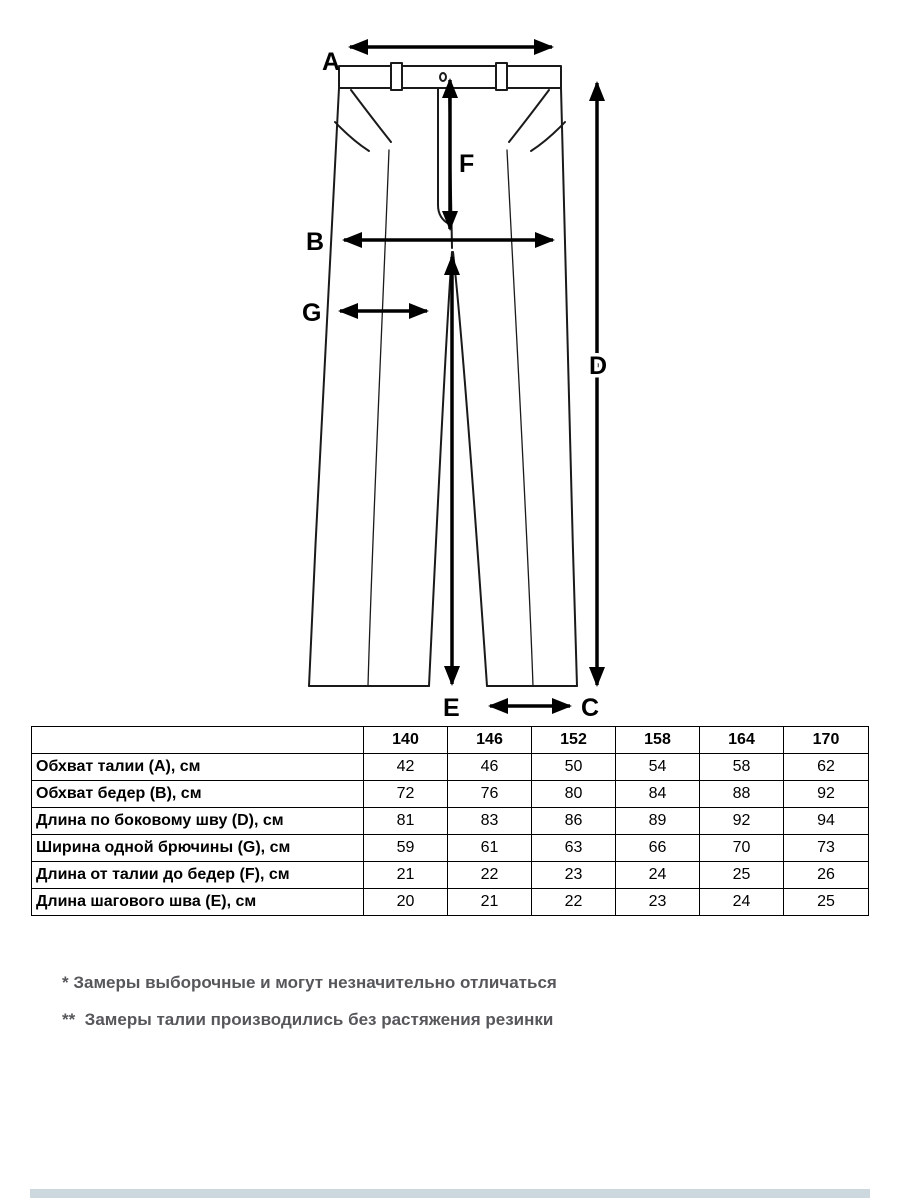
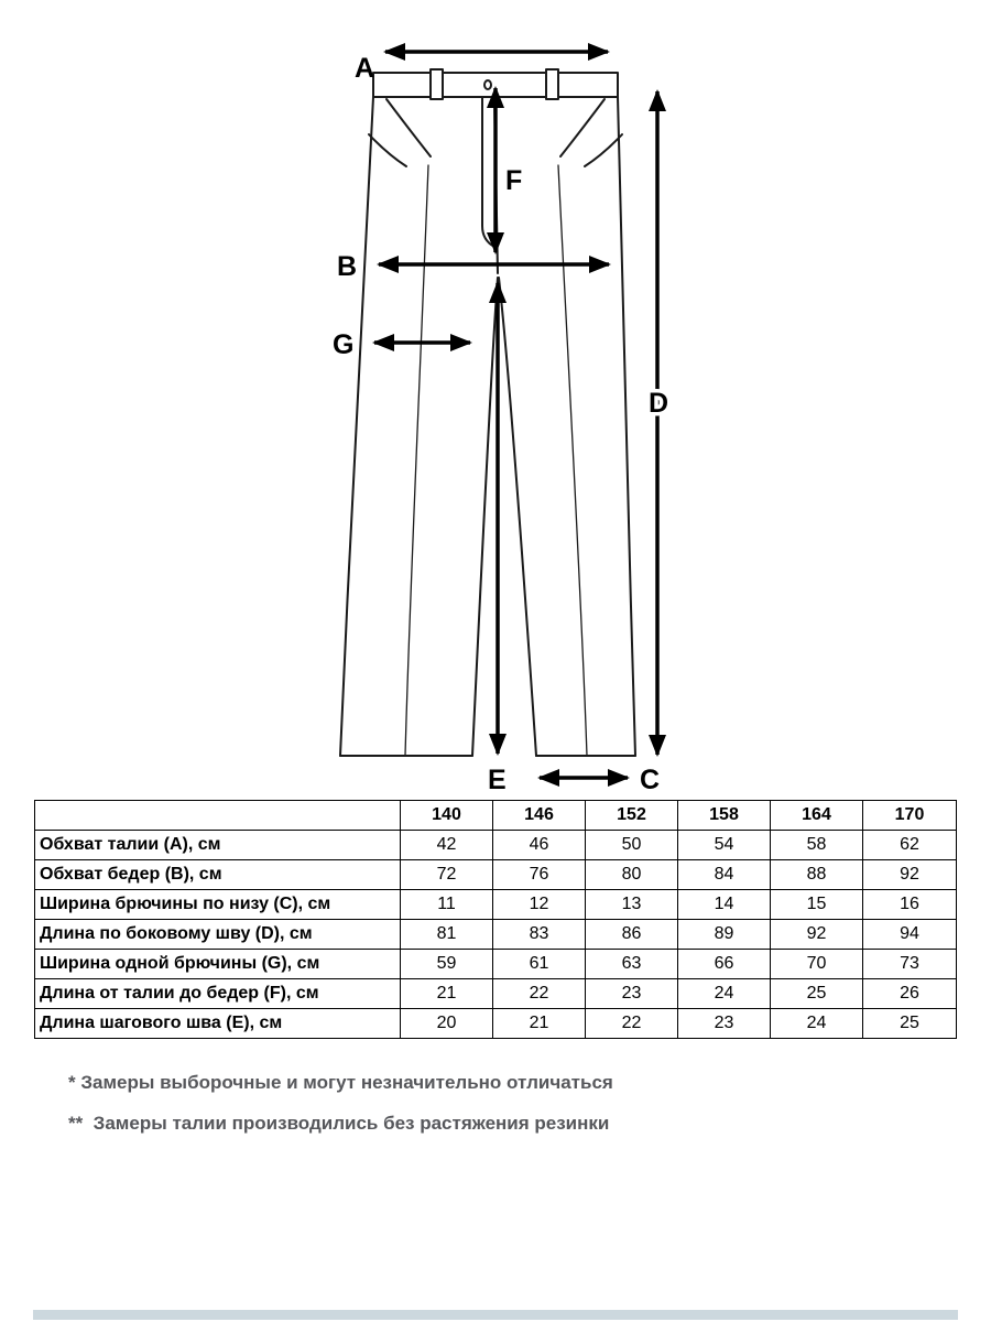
  A
  F
  B
  G
  D
  E
  C
  	140	146	152	158	164	170
  Обхват талии (A), см	42	46	50	54	58	62
  Обхват бедер (B), см	72	76	80	84	88	92
+ Ширина брючины по низу (C), см	11	12	13	14	15	16
  Длина по боковому шву (D), см	81	83	86	89	92	94
  Ширина одной брючины (G), см	59	61	63	66	70	73
  Длина от талии до бедер (F), см	21	22	23	24	25	26
  Длина шагового шва (E), см	20	21	22	23	24	25
  * Замеры выборочные и могут незначительно отличаться
  ** Замеры талии производились без растяжения резинки
